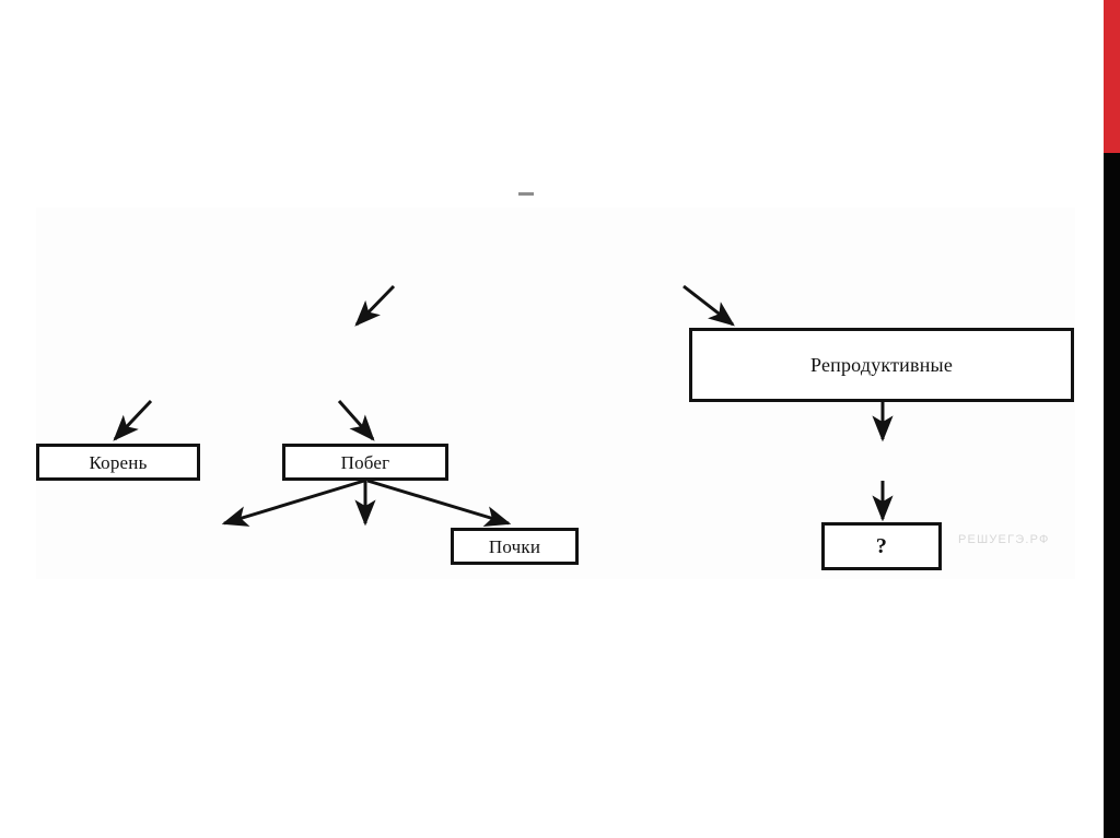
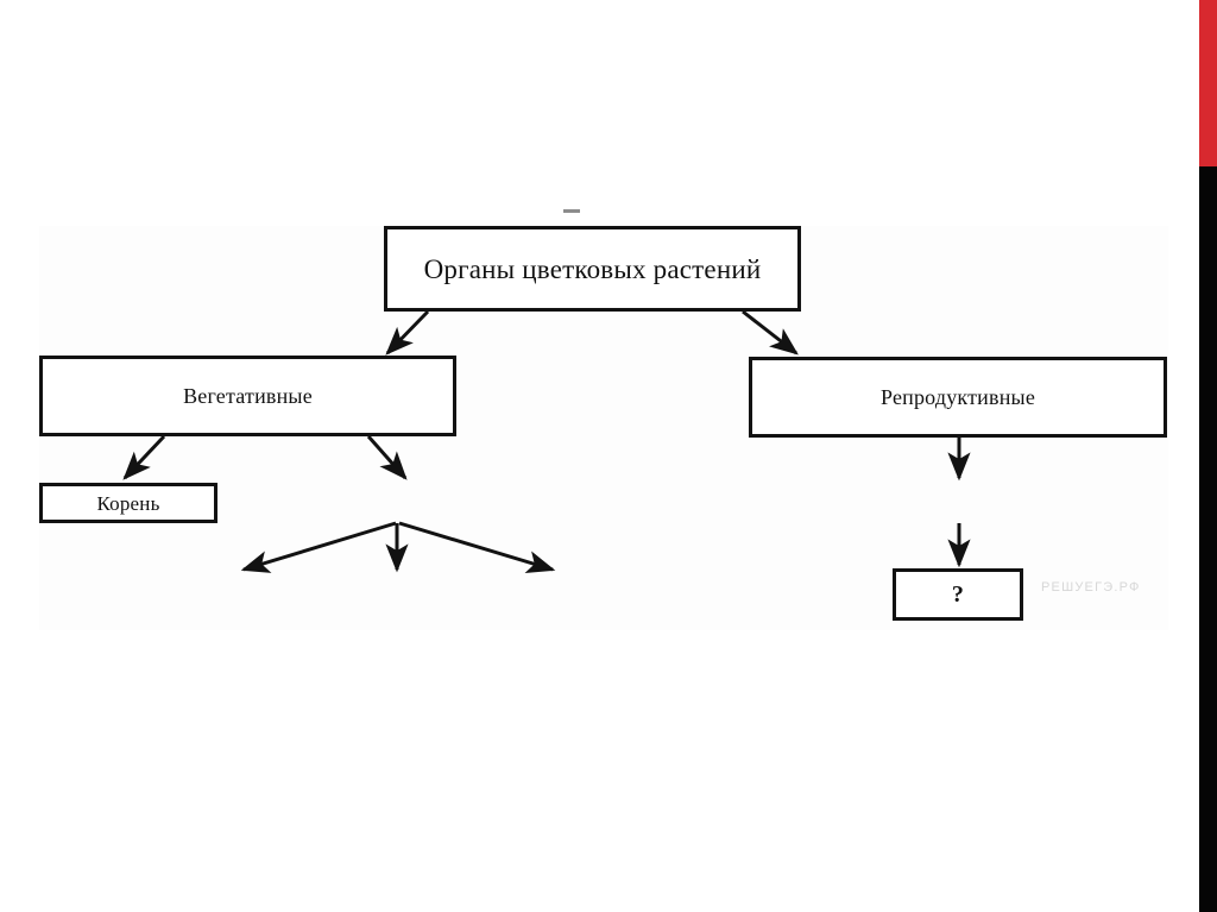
+ Органы цветковых растений
+ Вегетативные
  Репродуктивные
  Корень
- Побег
- Почки
  ?
  РЕШУЕГЭ.РФ
